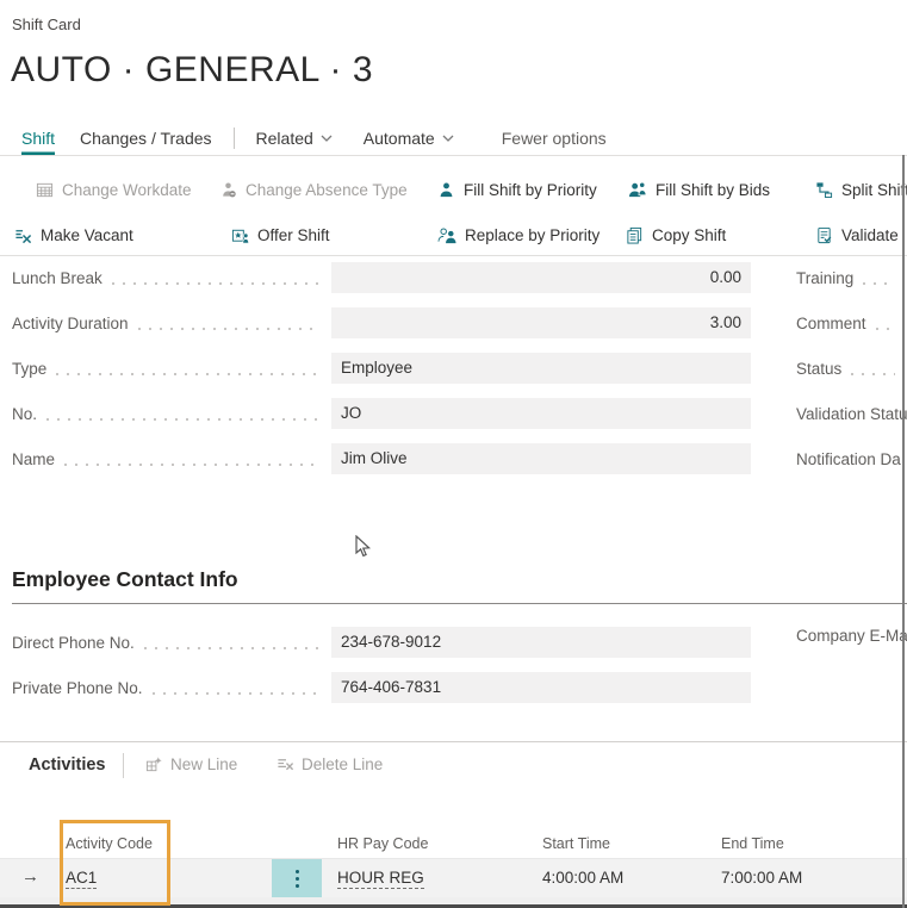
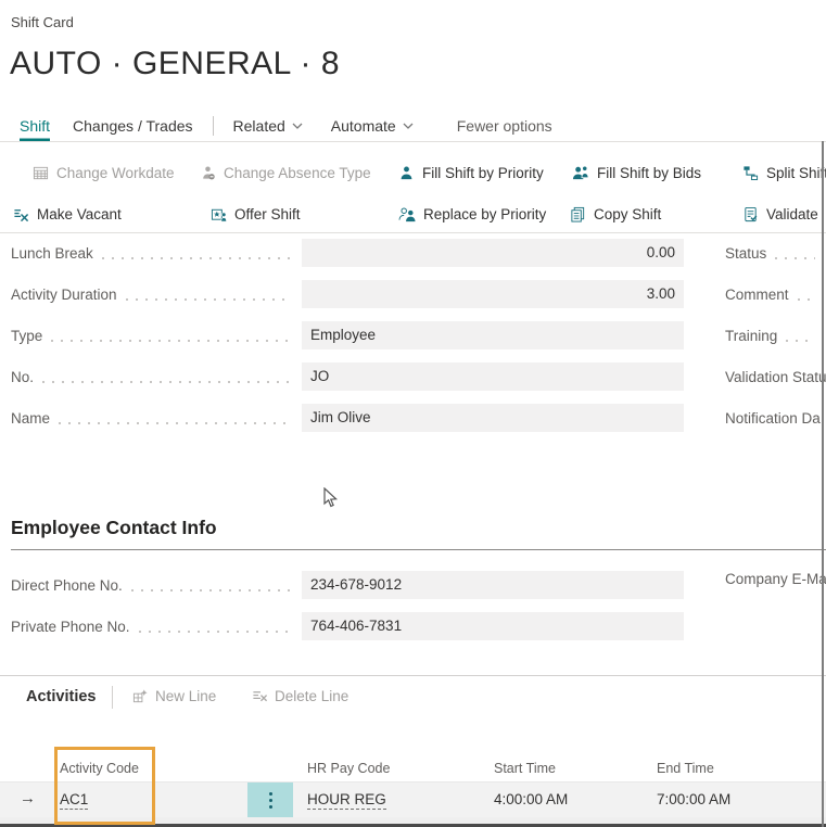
  Shift Card
- AUTO · GENERAL · 3
+ AUTO · GENERAL · 8
  Shift
  Changes / Trades
  Related
  Automate
  Fewer options
  Change Workdate
  Change Absence Type
  Fill Shift by Priority
  Fill Shift by Bids
  Split Shi
  Make Vacant
  Offer Shift
  Replace by Priority
  Copy Shift
  Validate
  Lunch Break
  0.00
  Activity Duration
  3.00
  Type
  Employee
  No.
  JO
  Name
  Jim Olive
- Training
+ Status
  Comment
- Status
+ Training
  Validation Stat
  Notification Da
  Employee Contact Info
  Direct Phone No.
  234-678-9012
  Private Phone No.
  764-406-7831
  Company E-M
  Activities
  New Line
  Delete Line
  Activity Code
  HR Pay Code
  Start Time
  End Time
  →
  AC1
  HOUR REG
  4:00:00 AM
  7:00:00 AM
